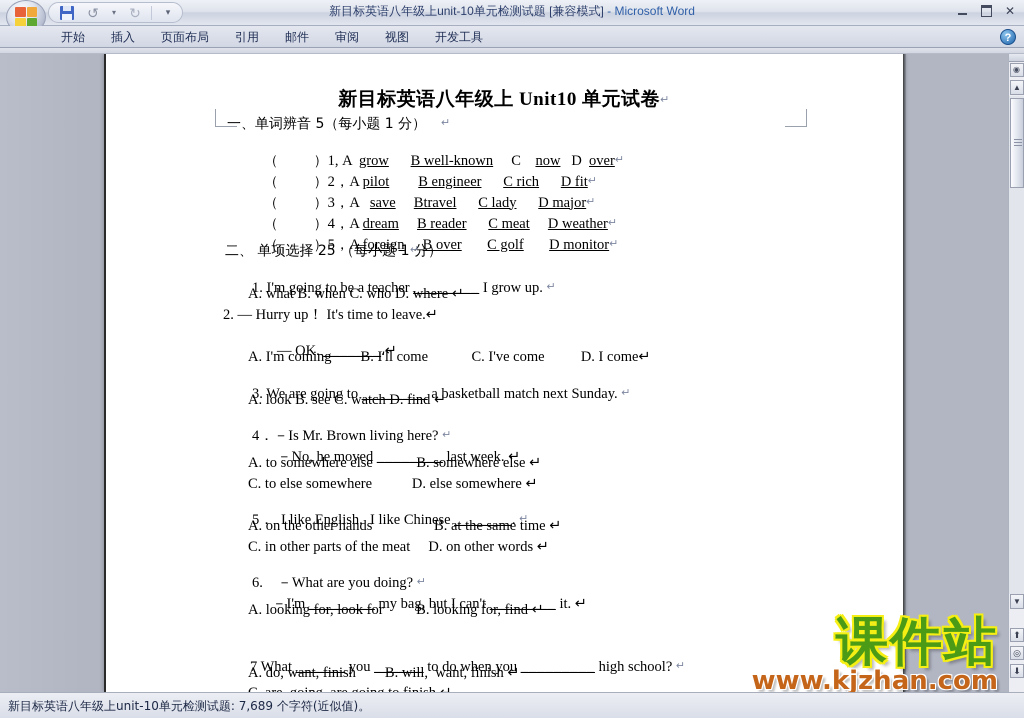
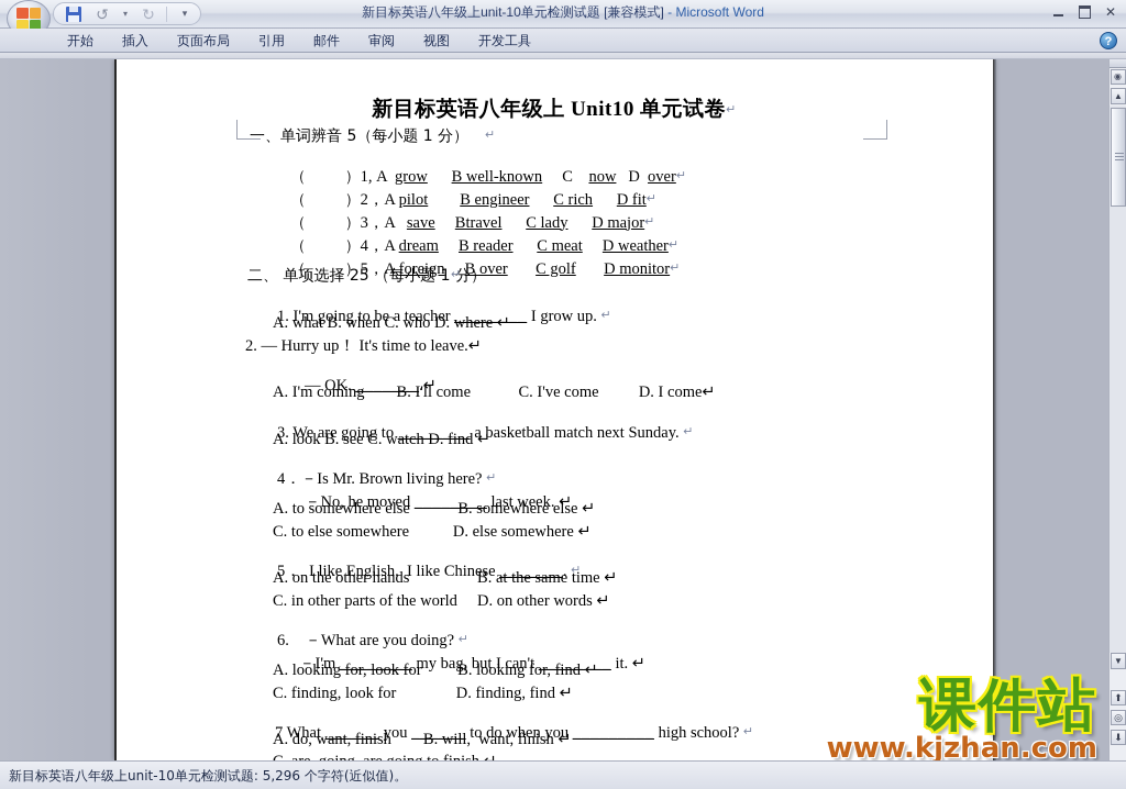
  ↺
  ▾
  ↻
  ▾
  新目标英语八年级上unit-10单元检测试题 [兼容模式] - Microsoft Word
  ✕
  开始
  插入
  页面布局
  引用
  邮件
  审阅
  视图
  开发工具
  ?
  新目标英语八年级上 Unit10 单元试卷↵
  一、单词辨音 5（每小题 1 分）
  ↵
  （ ）1, A grow B well-known C now D over↵
  （ ）2，A pilot B engineer C rich D fit↵
  （ ）3，A save Btravel C lady D major↵
  （ ）4，A dream B reader C meat D weather↵
  （ ）5，A foreign B over C golf D monitor↵
  二、 单项选择 25 （每小题 1 分）
  ↵
  1. I'm going to be a teacher ________ I grow up. ↵
  A. what B. when C. who D. where ↵
  2. — Hurry up！ It's time to leave.↵
  — OK. _______.↵
  A. I'm coming B. I'll come C. I've come D. I come↵
  3. We are going to ________ a basketball match next Sunday. ↵
  A. look B. see C. watch D. find ↵
  4．－Is Mr. Brown living here? ↵
  －No, he moved ________ last week. ↵
  A. to somewhere else B. somewhere else ↵
  C. to else somewhere D. else somewhere ↵
  5． I like English. I like Chinese _______. ↵
  A. on the other hands B. at the same time ↵
- C. in other parts of the meat D. on other words ↵
+ C. in other parts of the world D. on other words ↵
  6. －What are you doing? ↵
  －I'm ________ my bag, but I can't ________ it. ↵
  A. looking for, look for B. looking for, find ↵
+ C. finding, look for D. finding, find ↵
  7 What ______ you ______ to do when you _________ high school? ↵
  A. do, want, finish B. will, want, finish ↵
  ▲
  ▼
  ⬆
  ◎
  ⬇
  课件站
  www.kjzhan.com
- 新目标英语八年级上unit-10单元检测试题: 7,689 个字符(近似值)。
+ 新目标英语八年级上unit-10单元检测试题: 5,296 个字符(近似值)。
